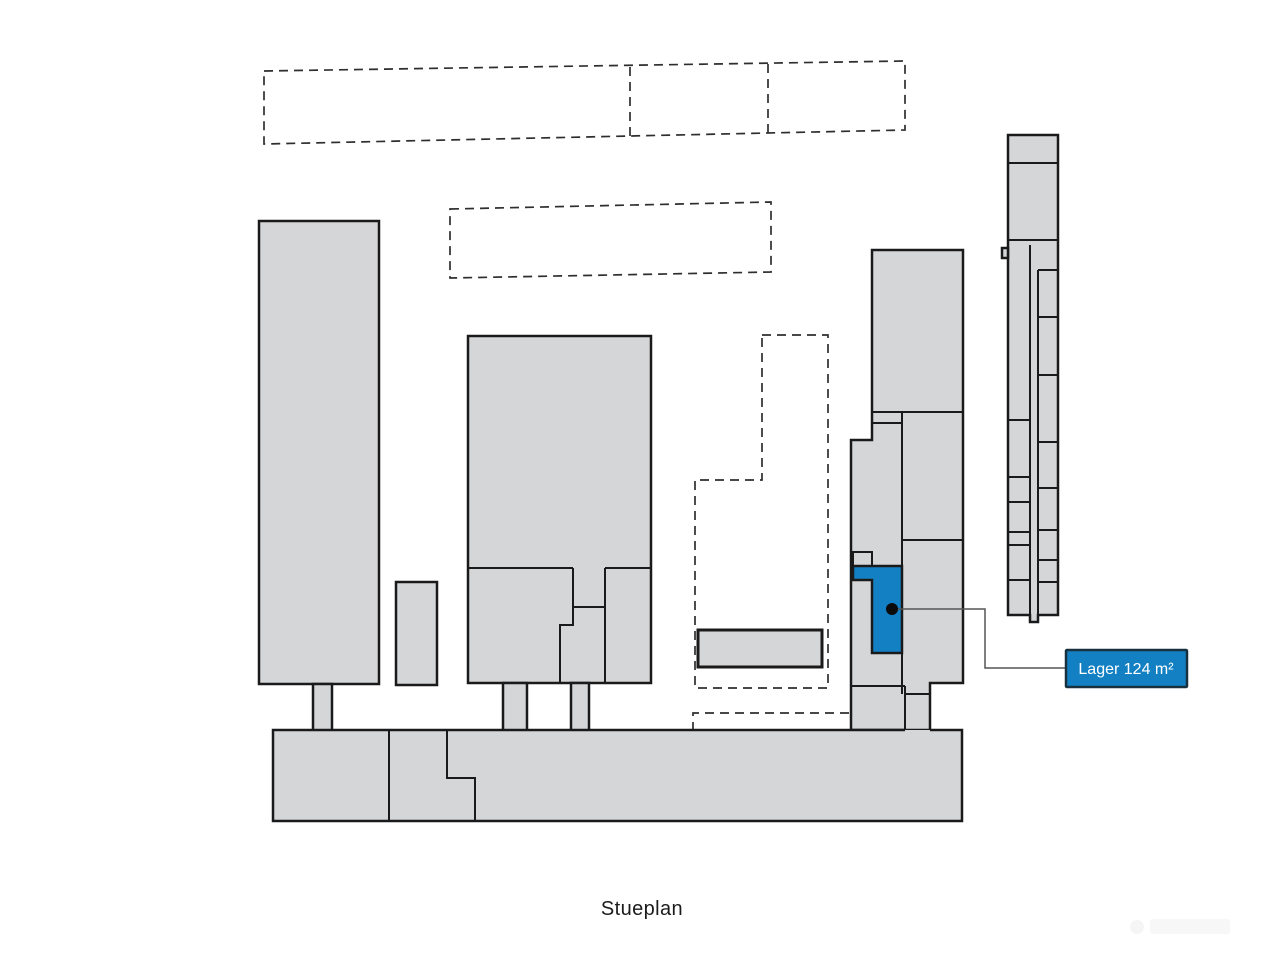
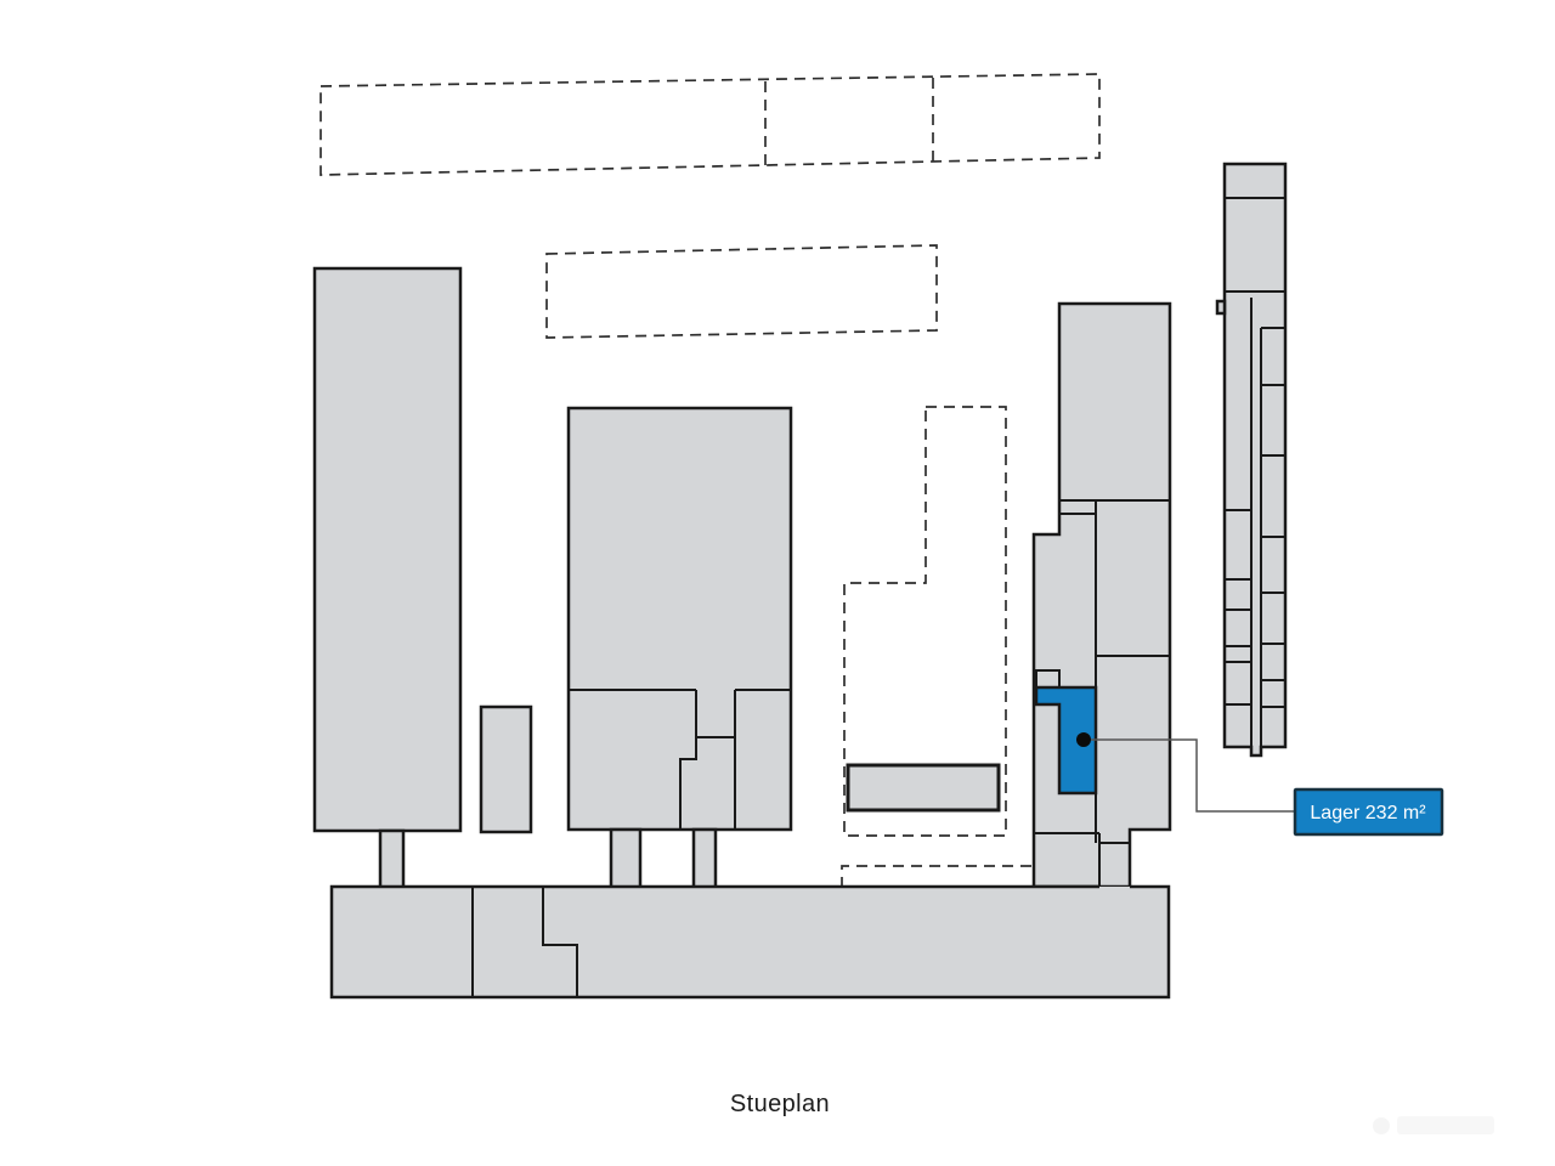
- Lager 124 m²
+ Lager 232 m²
  Stueplan
